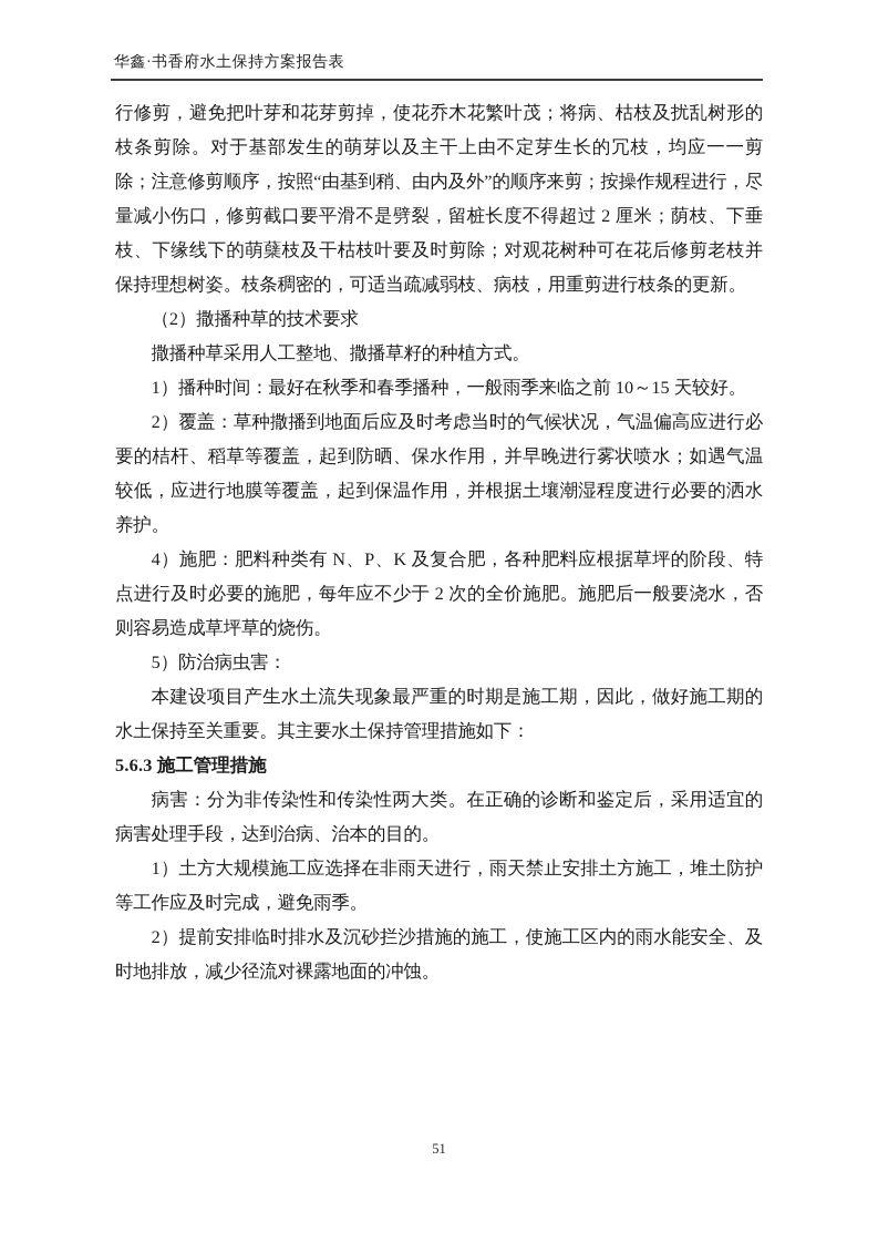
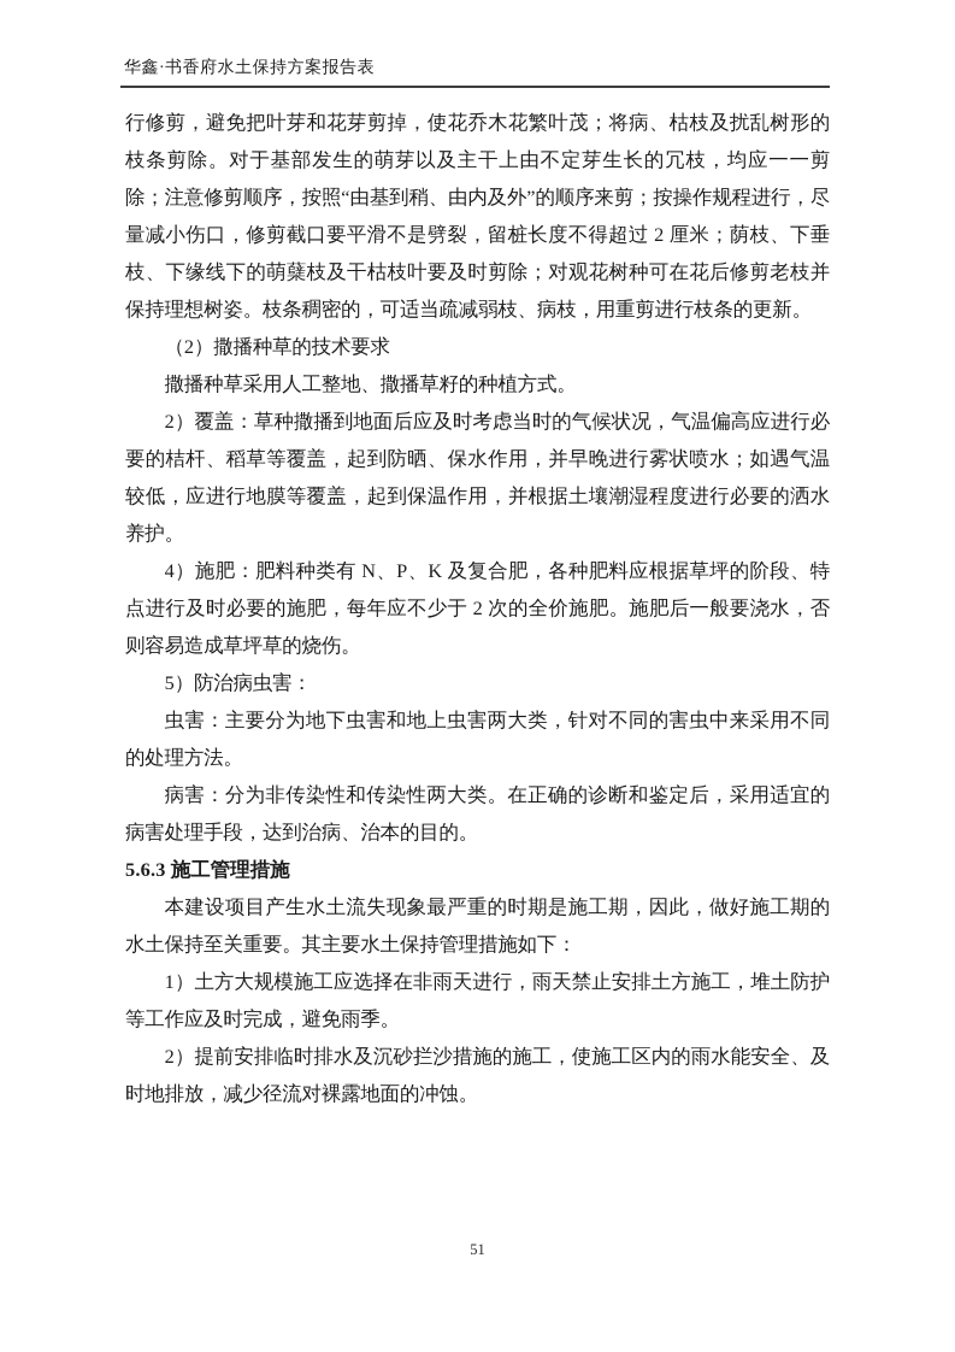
  华鑫·书香府水土保持方案报告表
  行修剪，避免把叶芽和花芽剪掉，使花乔木花繁叶茂；将病、枯枝及扰乱树形的枝条剪除。对于基部发生的萌芽以及主干上由不定芽生长的冗枝，均应一一剪除；注意修剪顺序，按照“由基到稍、由内及外”的顺序来剪；按操作规程进行，尽量减小伤口，修剪截口要平滑不是劈裂，留桩长度不得超过 2 厘米；荫枝、下垂枝、下缘线下的萌蘖枝及干枯枝叶要及时剪除；对观花树种可在花后修剪老枝并保持理想树姿。枝条稠密的，可适当疏减弱枝、病枝，用重剪进行枝条的更新。
  （2）撒播种草的技术要求
  撒播种草采用人工整地、撒播草籽的种植方式。
- 1）播种时间：最好在秋季和春季播种，一般雨季来临之前 10～15 天较好。
  2）覆盖：草种撒播到地面后应及时考虑当时的气候状况，气温偏高应进行必要的桔杆、稻草等覆盖，起到防晒、保水作用，并早晚进行雾状喷水；如遇气温较低，应进行地膜等覆盖，起到保温作用，并根据土壤潮湿程度进行必要的洒水养护。
  4）施肥：肥料种类有 N、P、K 及复合肥，各种肥料应根据草坪的阶段、特点进行及时必要的施肥，每年应不少于 2 次的全价施肥。施肥后一般要浇水，否则容易造成草坪草的烧伤。
  5）防治病虫害：
+ 虫害：主要分为地下虫害和地上虫害两大类，针对不同的害虫中来采用不同的处理方法。
- 本建设项目产生水土流失现象最严重的时期是施工期，因此，做好施工期的水土保持至关重要。其主要水土保持管理措施如下：
+ 病害：分为非传染性和传染性两大类。在正确的诊断和鉴定后，采用适宜的病害处理手段，达到治病、治本的目的。
  5.6.3 施工管理措施
- 病害：分为非传染性和传染性两大类。在正确的诊断和鉴定后，采用适宜的病害处理手段，达到治病、治本的目的。
+ 本建设项目产生水土流失现象最严重的时期是施工期，因此，做好施工期的水土保持至关重要。其主要水土保持管理措施如下：
  1）土方大规模施工应选择在非雨天进行，雨天禁止安排土方施工，堆土防护等工作应及时完成，避免雨季。
  2）提前安排临时排水及沉砂拦沙措施的施工，使施工区内的雨水能安全、及时地排放，减少径流对裸露地面的冲蚀。
  51
